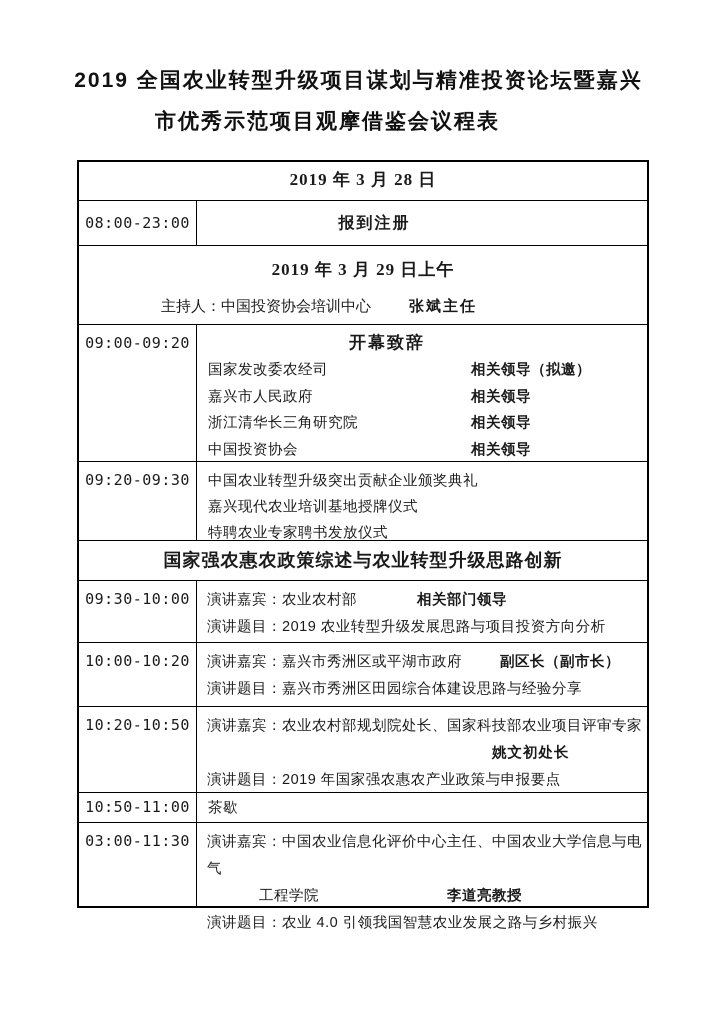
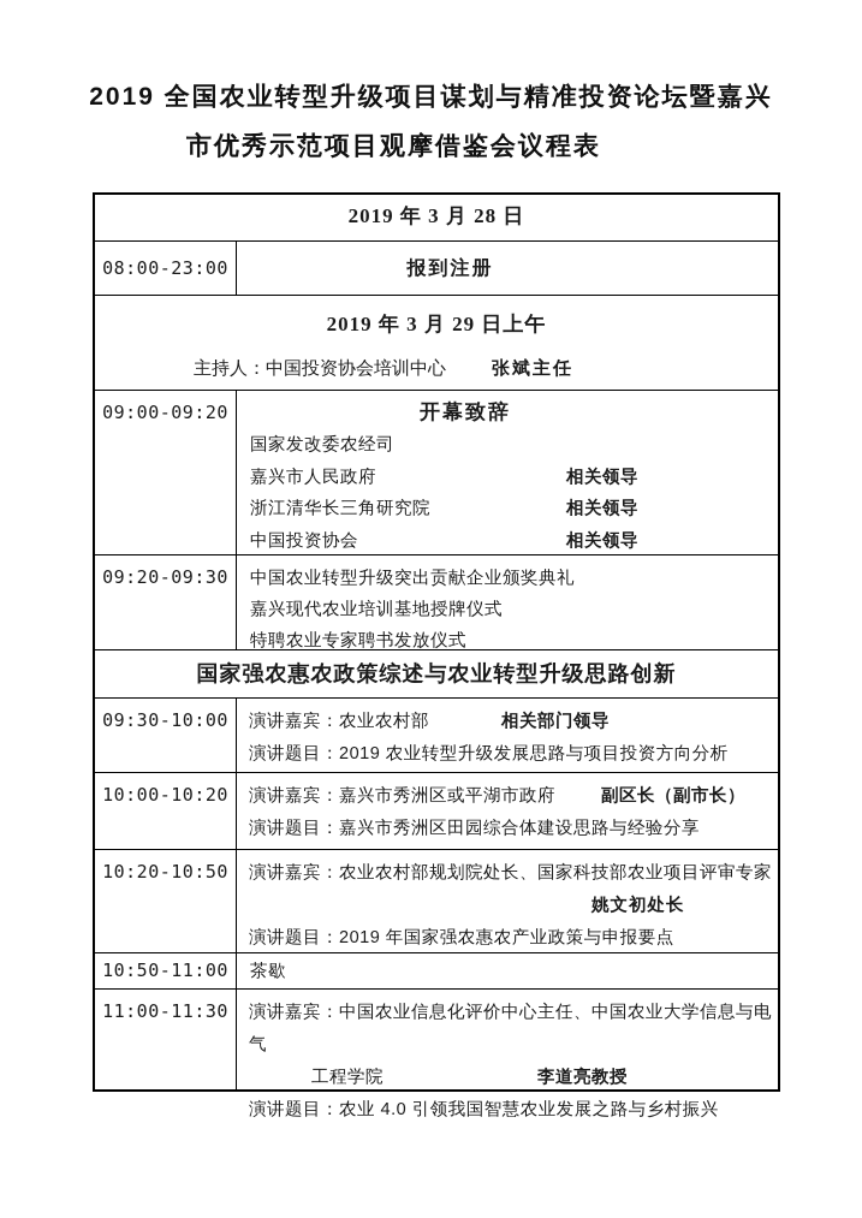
  2019 全国农业转型升级项目谋划与精准投资论坛暨嘉兴
  市优秀示范项目观摩借鉴会议程表
  2019 年 3 月 28 日
  08:00-23:00
  报到注册
  2019 年 3 月 29 日上午
  主持人：中国投资协会培训中心 张斌主任
  09:00-09:20
  开幕致辞
  国家发改委农经司
- 相关领导（拟邀）
  嘉兴市人民政府
  相关领导
  浙江清华长三角研究院
  相关领导
  中国投资协会
  相关领导
  09:20-09:30
  中国农业转型升级突出贡献企业颁奖典礼
  嘉兴现代农业培训基地授牌仪式
  特聘农业专家聘书发放仪式
  国家强农惠农政策综述与农业转型升级思路创新
  09:30-10:00
  演讲嘉宾：农业农村部 相关部门领导
  演讲题目：2019 农业转型升级发展思路与项目投资方向分析
  10:00-10:20
  演讲嘉宾：嘉兴市秀洲区或平湖市政府 副区长（副市长）
  演讲题目：嘉兴市秀洲区田园综合体建设思路与经验分享
  10:20-10:50
  演讲嘉宾：农业农村部规划院处长、国家科技部农业项目评审专家
  姚文初处长
  演讲题目：2019 年国家强农惠农产业政策与申报要点
  10:50-11:00
  茶歇
- 03:00-11:30
+ 11:00-11:30
  演讲嘉宾：中国农业信息化评价中心主任、中国农业大学信息与电气
  工程学院 李道亮教授
  演讲题目：农业 4.0 引领我国智慧农业发展之路与乡村振兴
